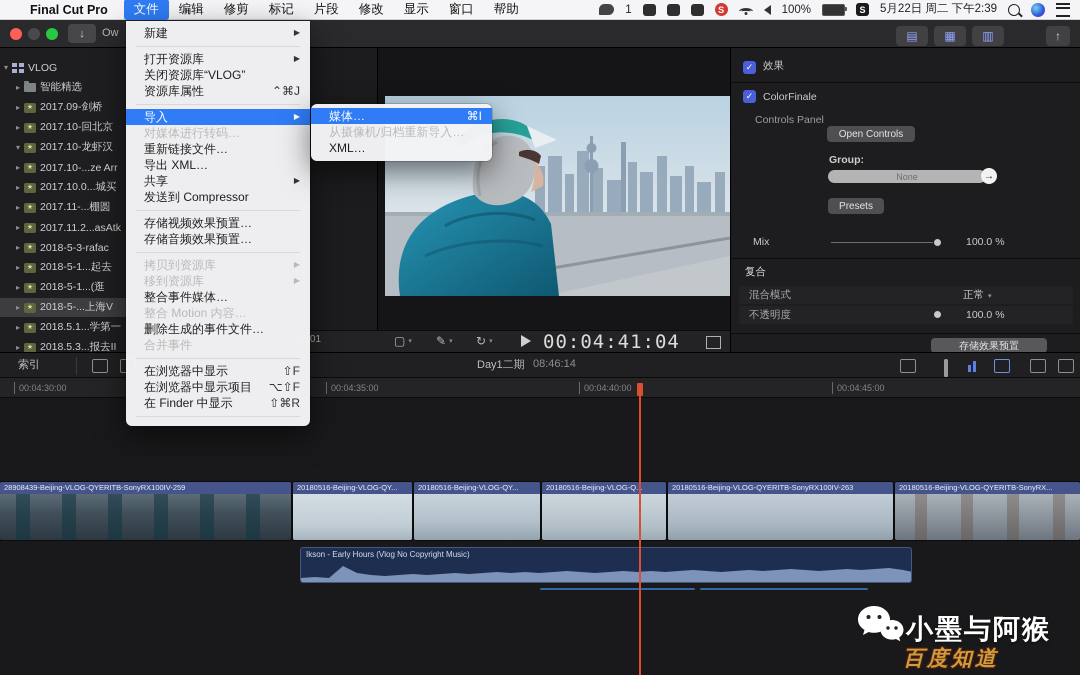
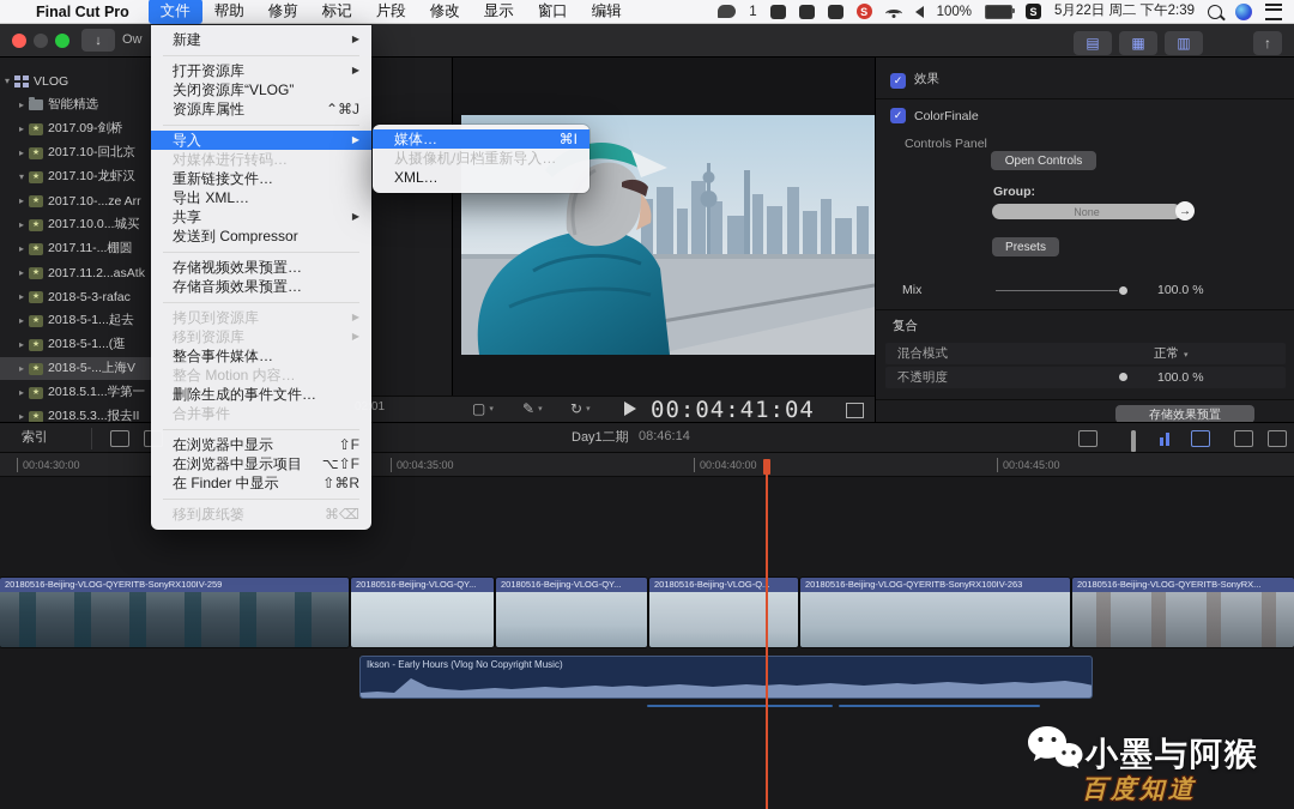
  Final Cut Pro
  文件
- 编辑
+ 帮助
  修剪
  标记
  片段
  修改
  显示
  窗口
- 帮助
+ 编辑
  1
  S
  100%
  S
  5月22日 周二 下午2:39
  ↓
  Ow
  ▤
  ▦
  ▥
  ↑
  ▾
  VLOG
  ▸
  智能精选
  ▸
  2017.09-剑桥
  ▸
  2017.10-回北京
  ▾
  2017.10-龙虾汉
  ▸
  2017.10-...ze Arr
  ▸
  2017.10.0...城买
  ▸
  2017.11-...棚圆
  ▸
  2017.11.2...asAtk
  ▸
  2018-5-3-rafac
  ▸
  2018-5-1...起去
  ▸
  2018-5-1...(逛
  ▸
  2018-5-...上海V
  ▸
  2018.5.1...学第一
  ▸
  2018.5.3...报去II
  ▢
  ✎
  ↻
  00:04:41:04
  ✓
  效果
  ✓
  ColorFinale
  Controls Panel
  Open Controls
  Group:
  None
  →
  Presets
  Mix
  100.0 %
  复合
  混合模式
  不透明度
  100.0 %
  存储效果预置
  索引
  Day1二期
  08:46:14
  00:04:30:00
  00:04:35:00
  00:04:40:00
  00:04:45:00
- 28908439-Beijing-VLOG-QYERITB-SonyRX100IV-259
+ 20180516-Beijing-VLOG-QYERITB-SonyRX100IV-259
  20180516-Beijing-VLOG-QY...
  20180516-Beijing-VLOG-QY...
  20180516-Beijing-VLOG-Q..
  20180516-Beijing-VLOG-QYERITB-SonyRX100IV-263
  20180516-Beijing-VLOG-QYERITB-SonyRX...
  Ikson - Early Hours (Vlog No Copyright Music)
  小墨与阿猴
  百度知道
  新建
  ▶
  打开资源库
  ▶
  关闭资源库“VLOG”
  资源库属性
  ⌃⌘J
  导入
  ▶
  对媒体进行转码…
  重新链接文件…
  导出 XML…
  共享
  ▶
  发送到 Compressor
  存储视频效果预置…
  存储音频效果预置…
  拷贝到资源库
  ▶
  移到资源库
  ▶
  整合事件媒体…
  整合 Motion 内容…
  删除生成的事件文件…
  合并事件
  在浏览器中显示
  ⇧F
  在浏览器中显示项目
  ⌥⇧F
  在 Finder 中显示
  ⇧⌘R
+ 移到废纸篓
+ ⌘⌫
  媒体…
  ⌘I
  从摄像机/归档重新导入…
  XML…
